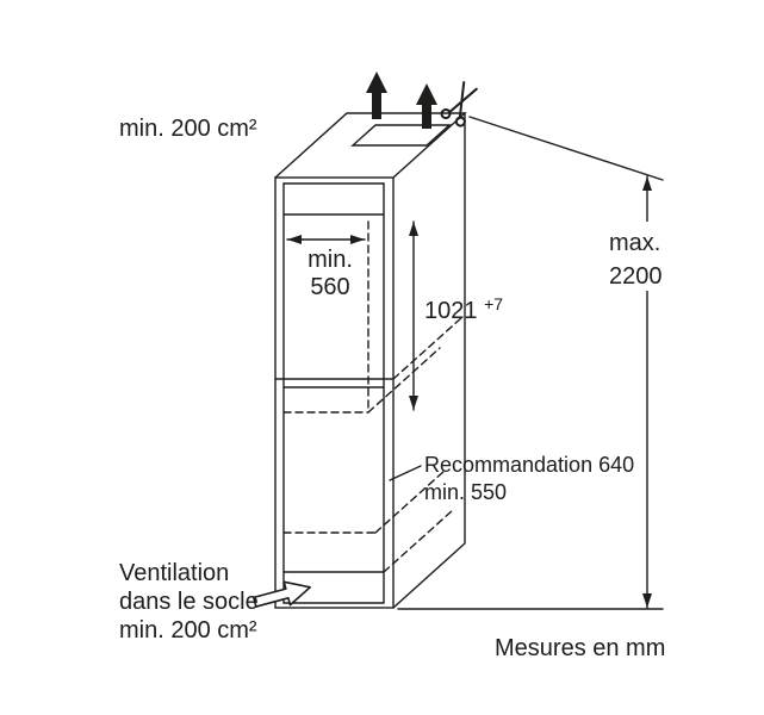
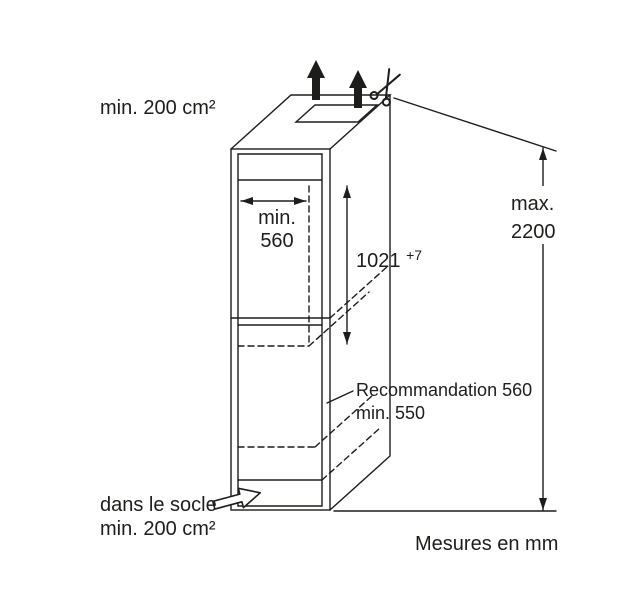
  min. 200 cm²
  min.
  560
  1021 +7
  max.
  2200
- Recommandation 640
+ Recommandation 560
  min. 550
- Ventilation
  dans le socle
  min. 200 cm²
  Mesures en mm
